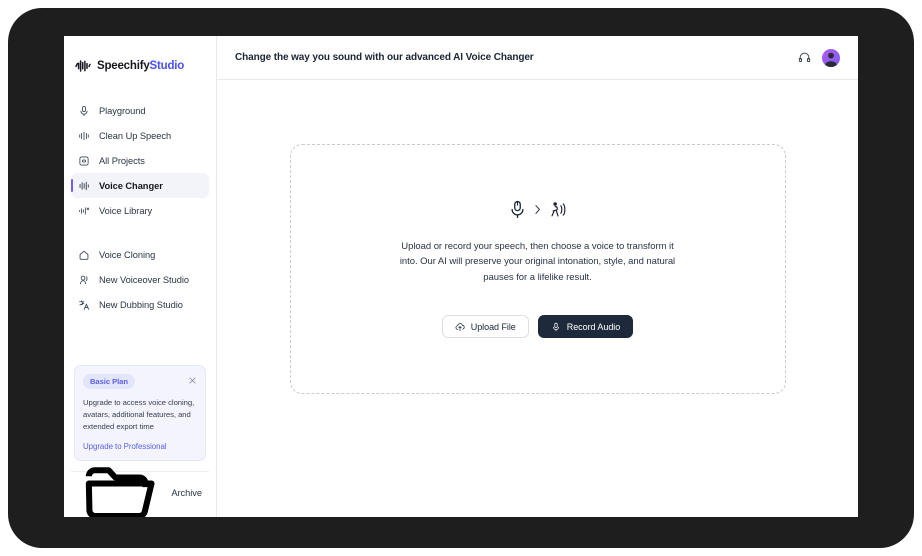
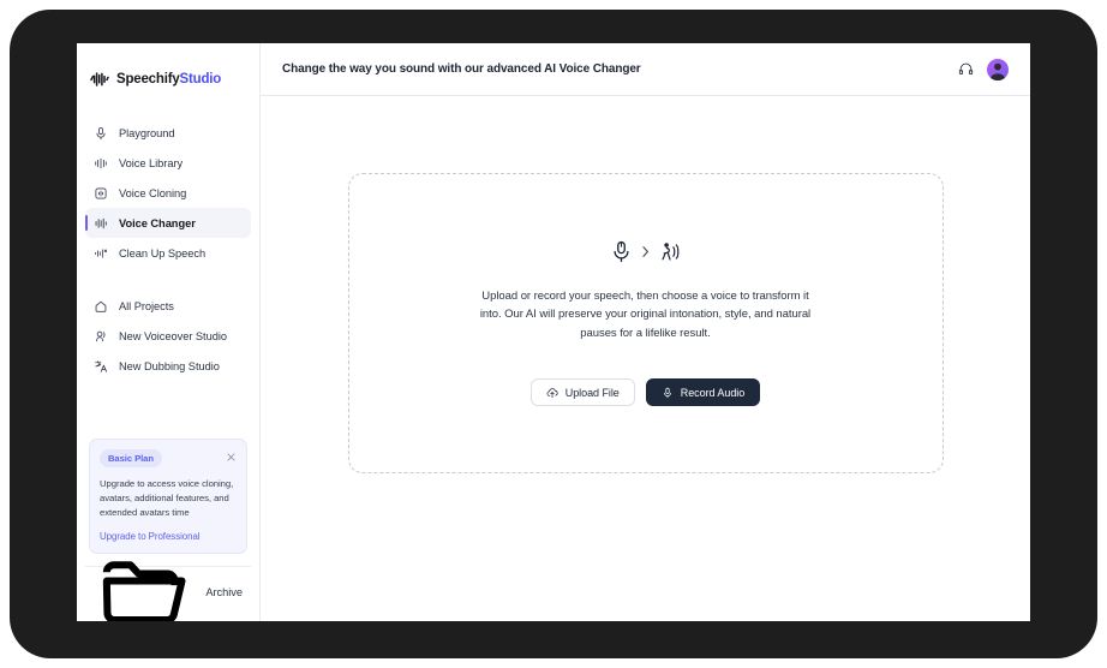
  SpeechifyStudio
  Playground
- Clean Up Speech
+ Voice Library
- All Projects
+ Voice Cloning
  Voice Changer
- Voice Library
+ Clean Up Speech
- Voice Cloning
+ All Projects
  New Voiceover Studio
  New Dubbing Studio
  Basic Plan
- Upgrade to access voice cloning, avatars, additional features, and extended export time
+ Upgrade to access voice cloning, avatars, additional features, and extended avatars time
  Upgrade to Professional
  Archive
  Change the way you sound with our advanced AI Voice Changer
  Upload or record your speech, then choose a voice to transform it into. Our AI will preserve your original intonation, style, and natural pauses for a lifelike result.
  Upload File
  Record Audio
